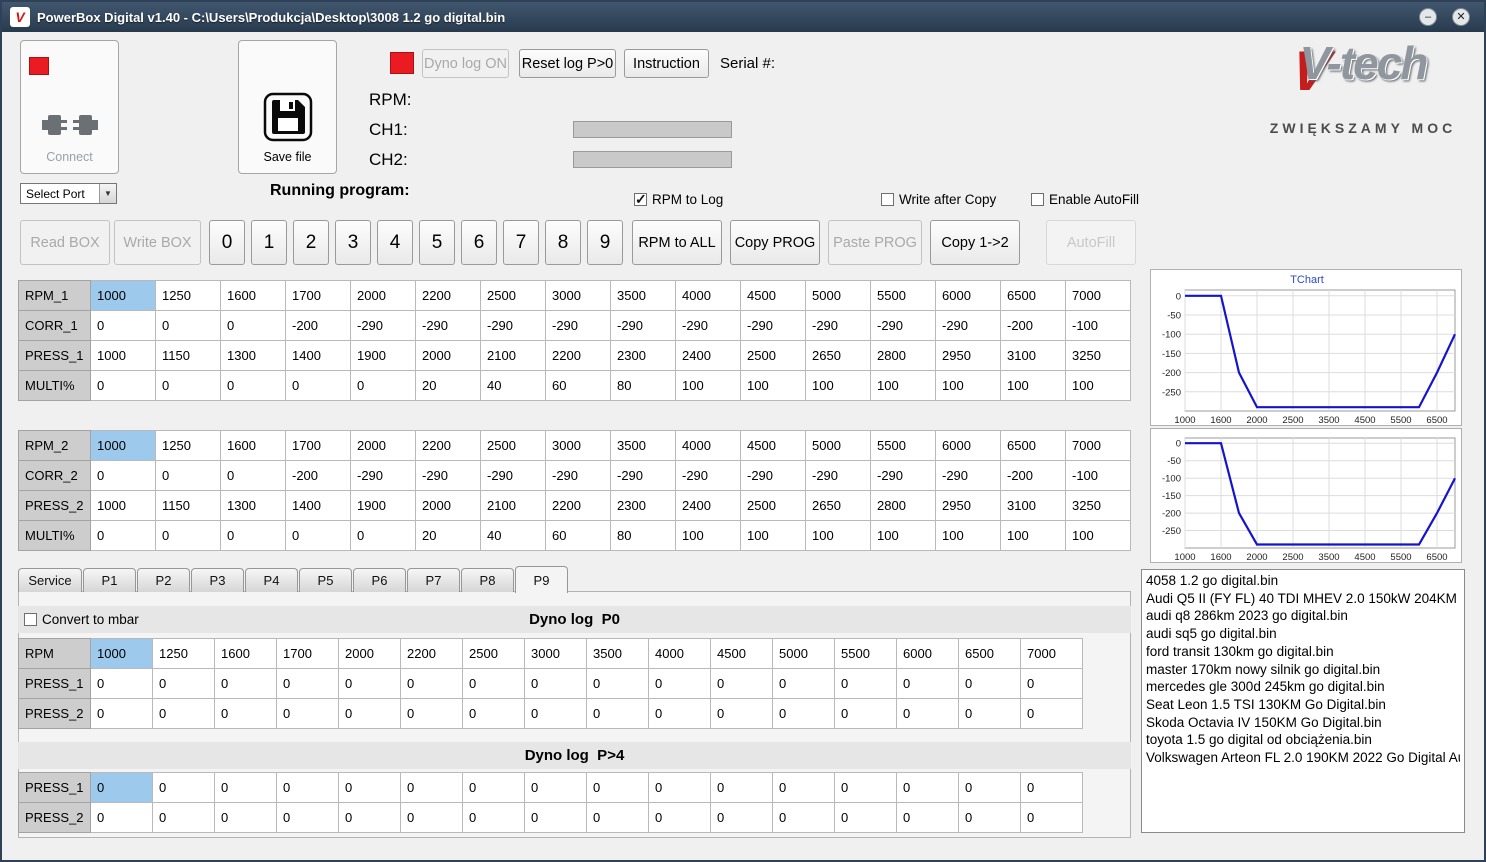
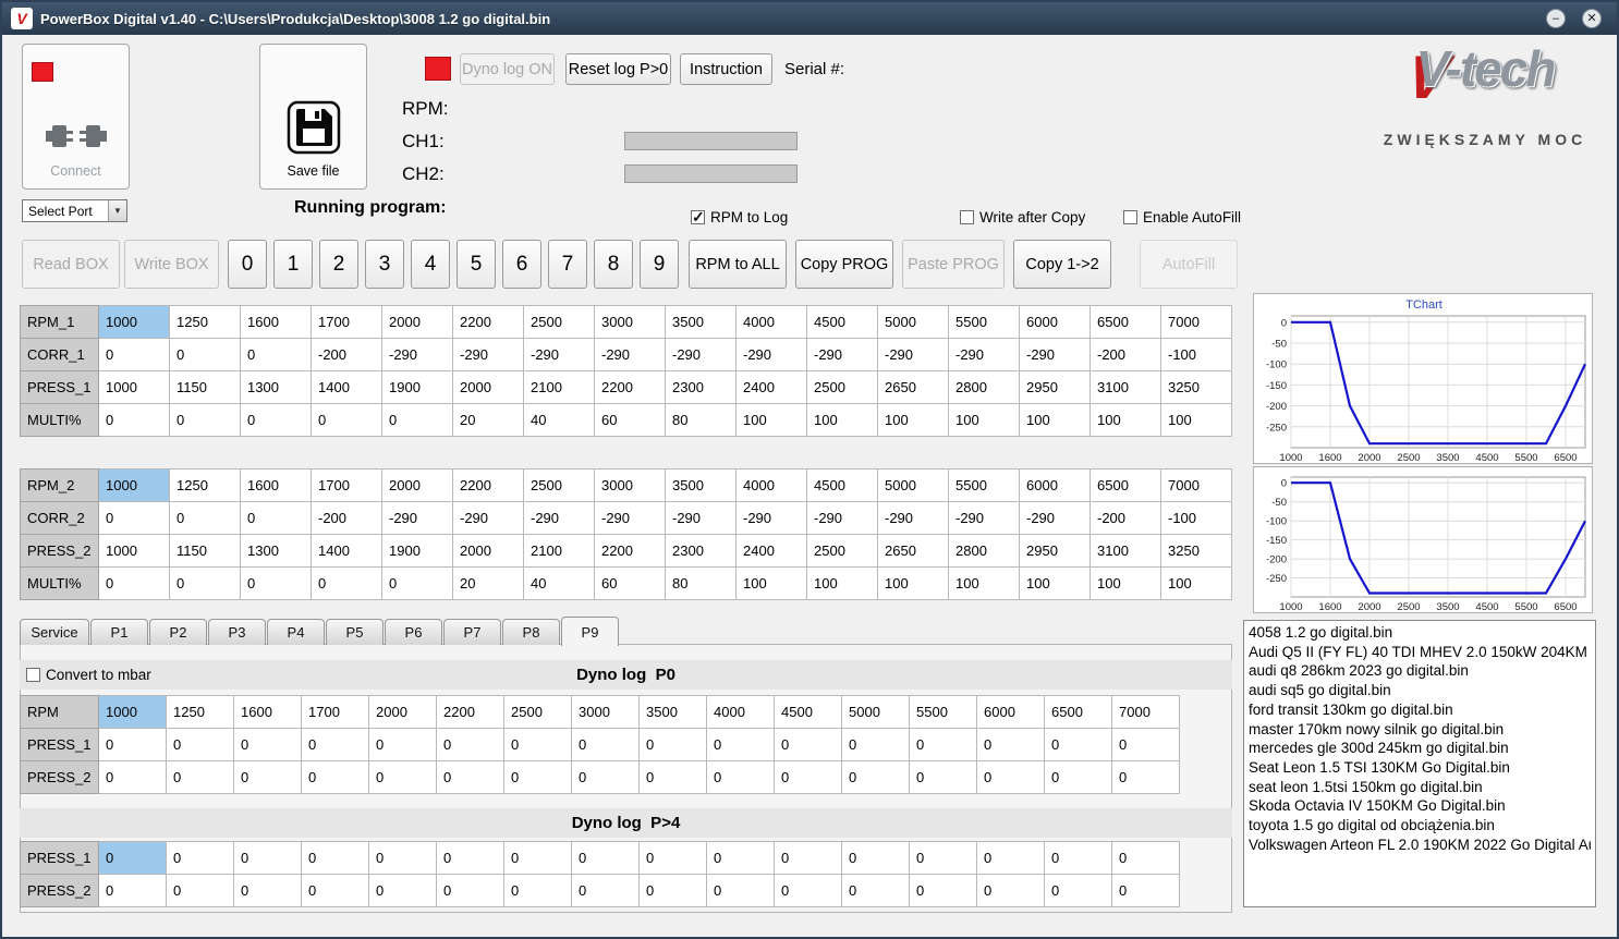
  V
  PowerBox Digital v1.40 - C:\Users\Produkcja\Desktop\3008 1.2 go digital.bin
  –
  ✕
  Connect
  Save file
  Dyno log ON
  Reset log P>0
  Instruction
  Serial #:
  RPM:
  CH1:
  CH2:
  Running program:
  Select Port
  ▼
  RPM to Log
  Write after Copy
  Enable AutoFill
  V-tech
  ZWIĘKSZAMY MOC
  Read BOX
  Write BOX
  0
  1
  2
  3
  4
  5
  6
  7
  8
  9
  RPM to ALL
  Copy PROG
  Paste PROG
  Copy 1->2
  AutoFill
  RPM_1	1000	1250	1600	1700	2000	2200	2500	3000	3500	4000	4500	5000	5500	6000	6500	7000
  CORR_1	0	0	0	-200	-290	-290	-290	-290	-290	-290	-290	-290	-290	-290	-200	-100
  PRESS_1	1000	1150	1300	1400	1900	2000	2100	2200	2300	2400	2500	2650	2800	2950	3100	3250
  MULTI%	0	0	0	0	0	20	40	60	80	100	100	100	100	100	100	100
  RPM_2	1000	1250	1600	1700	2000	2200	2500	3000	3500	4000	4500	5000	5500	6000	6500	7000
  CORR_2	0	0	0	-200	-290	-290	-290	-290	-290	-290	-290	-290	-290	-290	-200	-100
  PRESS_2	1000	1150	1300	1400	1900	2000	2100	2200	2300	2400	2500	2650	2800	2950	3100	3250
  MULTI%	0	0	0	0	0	20	40	60	80	100	100	100	100	100	100	100
  Service
  P1
  P2
  P3
  P4
  P5
  P6
  P7
  P8
  P9
  Dyno log P0
  Convert to mbar
  RPM	1000	1250	1600	1700	2000	2200	2500	3000	3500	4000	4500	5000	5500	6000	6500	7000
  PRESS_1	0	0	0	0	0	0	0	0	0	0	0	0	0	0	0	0
  PRESS_2	0	0	0	0	0	0	0	0	0	0	0	0	0	0	0	0
  Dyno log P>4
  PRESS_1	0	0	0	0	0	0	0	0	0	0	0	0	0	0	0	0
  PRESS_2	0	0	0	0	0	0	0	0	0	0	0	0	0	0	0	0
  TChart
  0
  -50
  -100
  -150
  -200
  -250
  1000
  1600
  2000
  2500
  3500
  4500
  5500
  6500
  0
  -50
  -100
  -150
  -200
  -250
  1000
  1600
  2000
  2500
  3500
  4500
  5500
  6500
  4058 1.2 go digital.bin
  Audi Q5 II (FY FL) 40 TDI MHEV 2.0 150kW 204KM
  audi q8 286km 2023 go digital.bin
  audi sq5 go digital.bin
  ford transit 130km go digital.bin
  master 170km nowy silnik go digital.bin
  mercedes gle 300d 245km go digital.bin
  Seat Leon 1.5 TSI 130KM Go Digital.bin
+ seat leon 1.5tsi 150km go digital.bin
  Skoda Octavia IV 150KM Go Digital.bin
  toyota 1.5 go digital od obciążenia.bin
  Volkswagen Arteon FL 2.0 190KM 2022 Go Digital A
